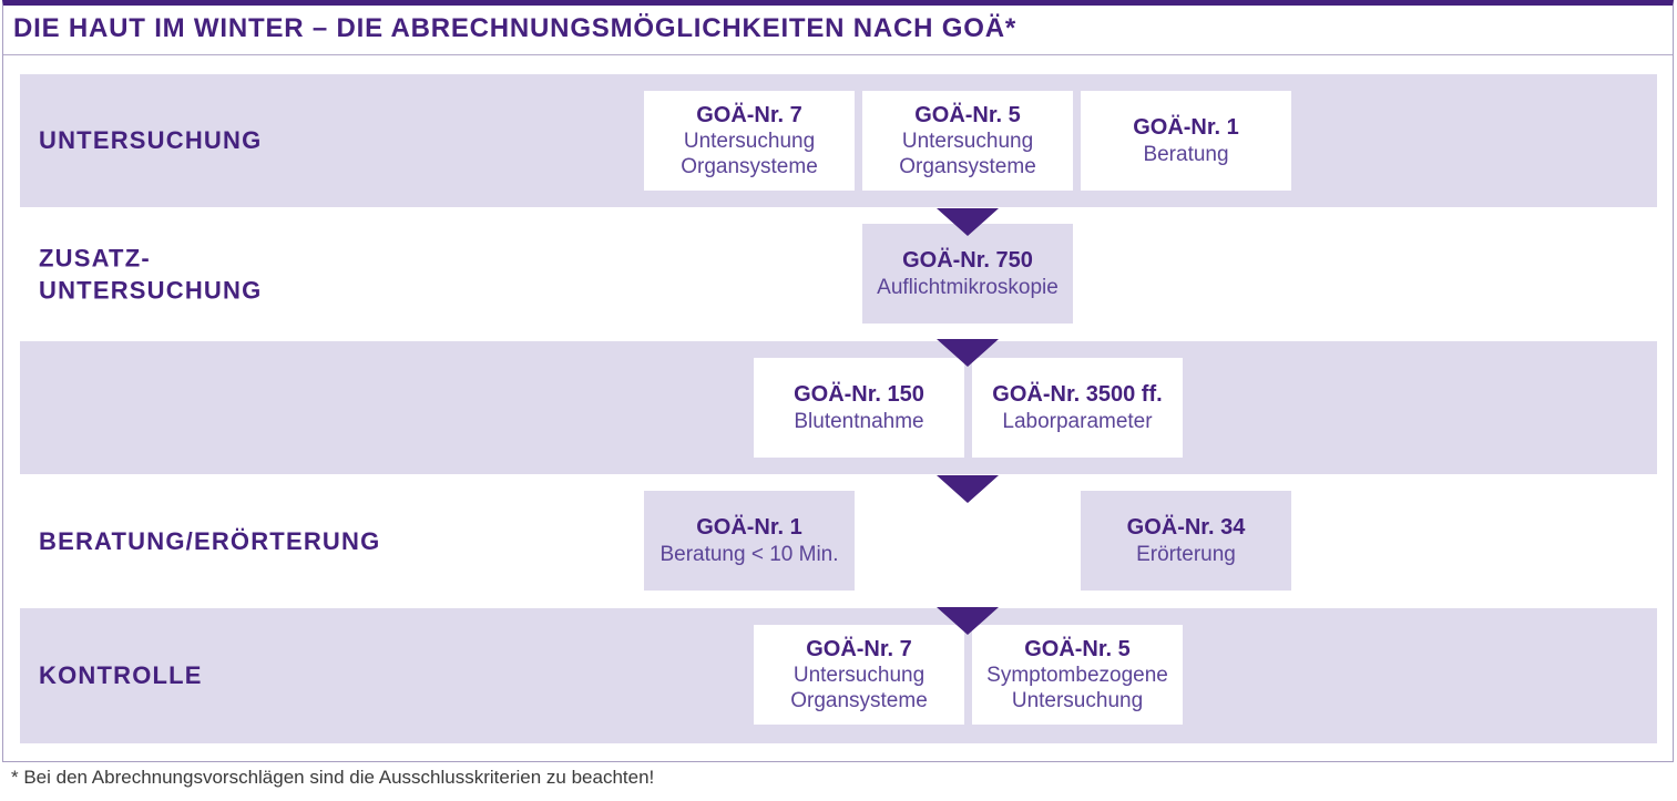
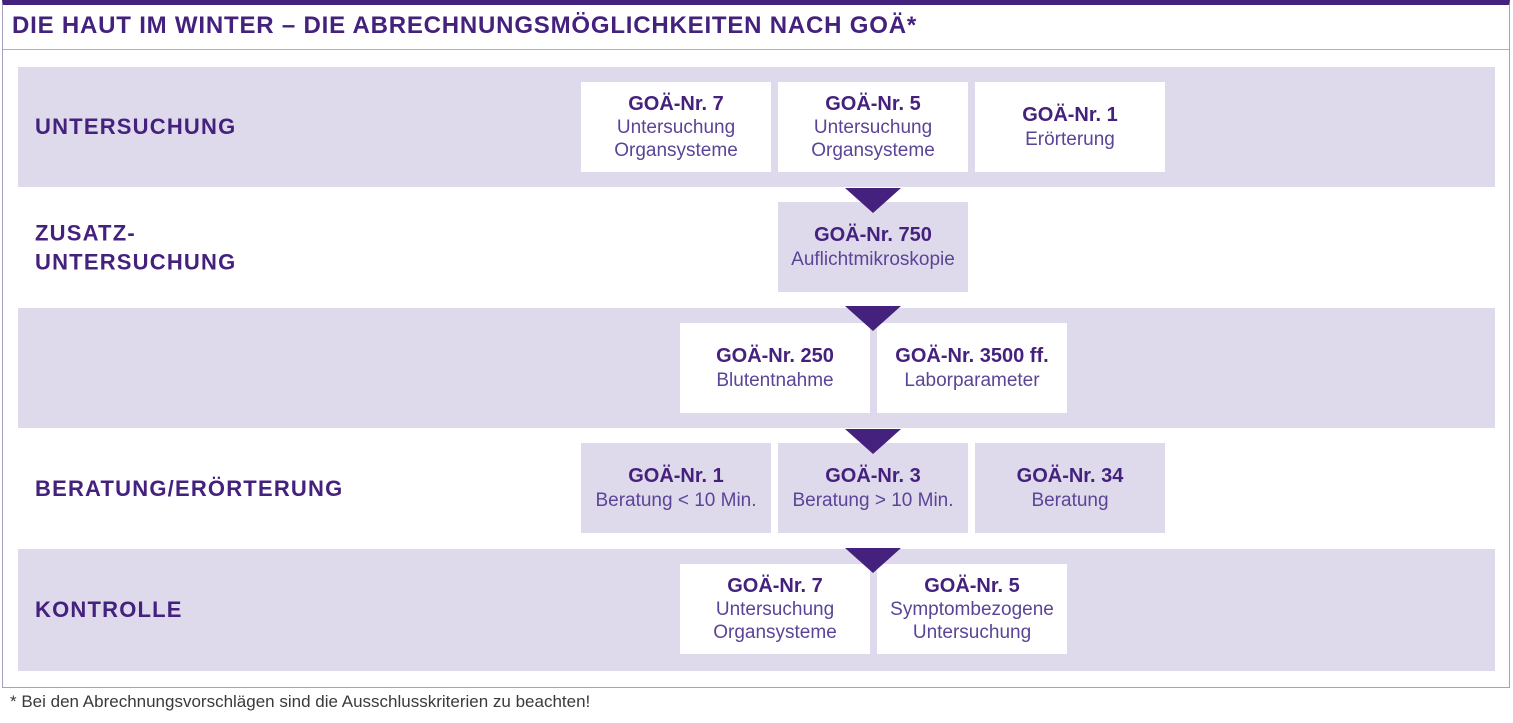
  DIE HAUT IM WINTER – DIE ABRECHNUNGSMÖGLICHKEITEN NACH GOÄ*
  UNTERSUCHUNG
  GOÄ-Nr. 7
  Untersuchung
  Organsysteme
  GOÄ-Nr. 5
  Untersuchung
  Organsysteme
  GOÄ-Nr. 1
- Beratung
+ Erörterung
  ZUSATZ-
  UNTERSUCHUNG
  GOÄ-Nr. 750
  Auflichtmikroskopie
- GOÄ-Nr. 150
+ GOÄ-Nr. 250
  Blutentnahme
  GOÄ-Nr. 3500 ff.
  Laborparameter
  BERATUNG/ERÖRTERUNG
  GOÄ-Nr. 1
  Beratung < 10 Min.
+ GOÄ-Nr. 3
+ Beratung > 10 Min.
  GOÄ-Nr. 34
- Erörterung
+ Beratung
  KONTROLLE
  GOÄ-Nr. 7
  Untersuchung
  Organsysteme
  GOÄ-Nr. 5
  Symptombezogene
  Untersuchung
  * Bei den Abrechnungsvorschlägen sind die Ausschlusskriterien zu beachten!
